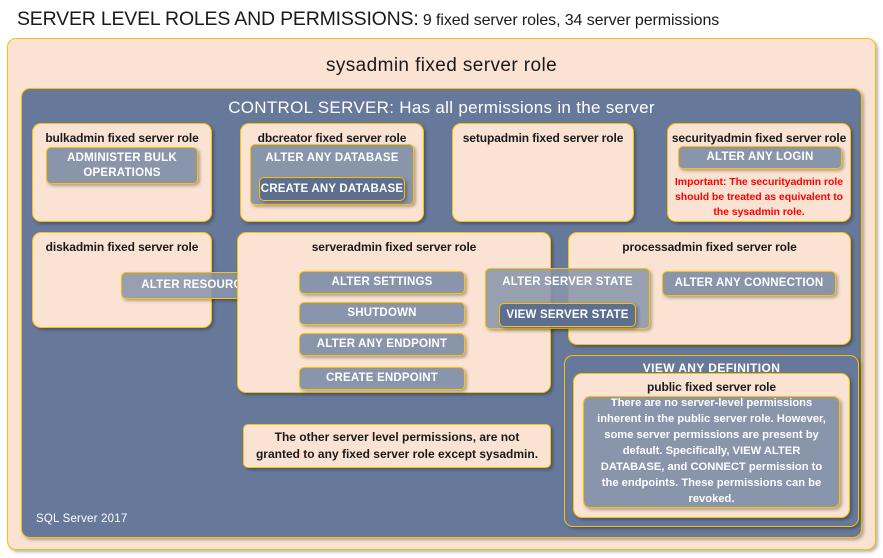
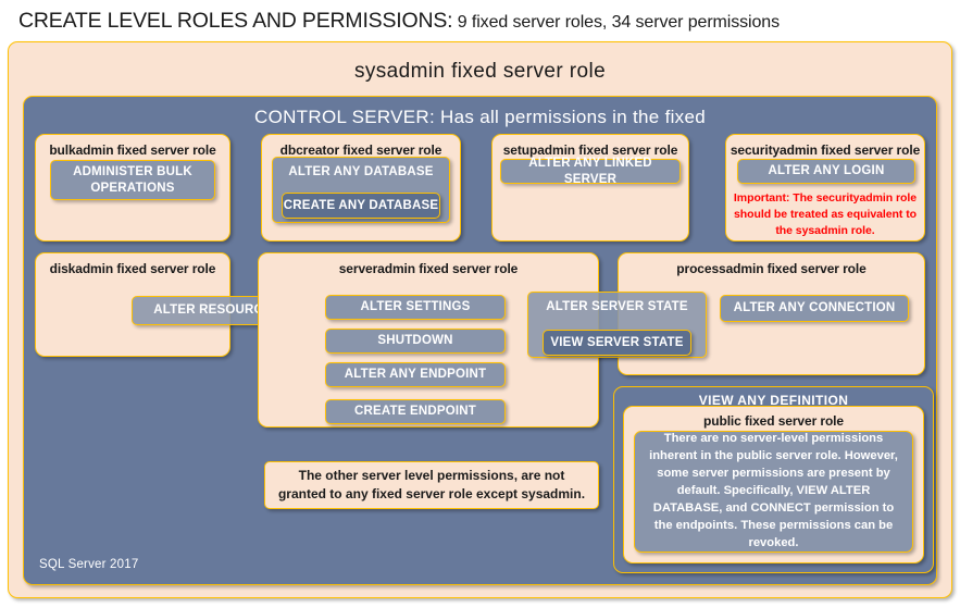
- SERVER LEVEL ROLES AND PERMISSIONS: 9 fixed server roles, 34 server permissions
+ CREATE LEVEL ROLES AND PERMISSIONS: 9 fixed server roles, 34 server permissions
  sysadmin fixed server role
- CONTROL SERVER: Has all permissions in the server
+ CONTROL SERVER: Has all permissions in the fixed
  SQL Server 2017
  bulkadmin fixed server role
  ADMINISTER BULK OPERATIONS
  dbcreator fixed server role
  ALTER ANY DATABASE
  CREATE ANY DATABASE
  setupadmin fixed server role
+ ALTER ANY LINKED SERVER
  securityadmin fixed server role
  ALTER ANY LOGIN
  Important: The securityadmin role should be treated as equivalent to the sysadmin role.
  diskadmin fixed server role
  ALTER RESOUR
  serveradmin fixed server role
  ALTER SETTINGS
  SHUTDOWN
  ALTER ANY ENDPOINT
  CREATE ENDPOINT
  processadmin fixed server role
  ALTER ANY CONNECTION
  ALTER SERVER STATE
  VIEW SERVER STATE
  The other server level permissions, are not granted to any fixed server role except sysadmin.
  VIEW ANY DEFINITION
  public fixed server role
  There are no server-level permissions inherent in the public server role. However, some server permissions are present by default. Specifically, VIEW ALTER DATABASE, and CONNECT permission to the endpoints. These permissions can be revoked.
